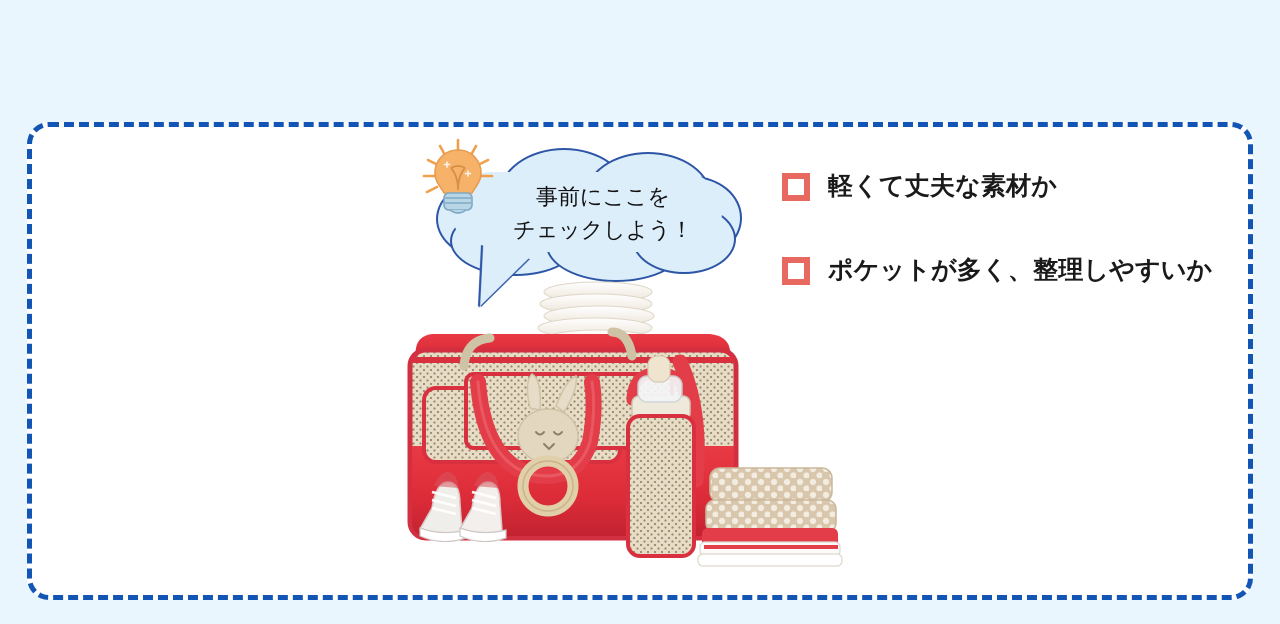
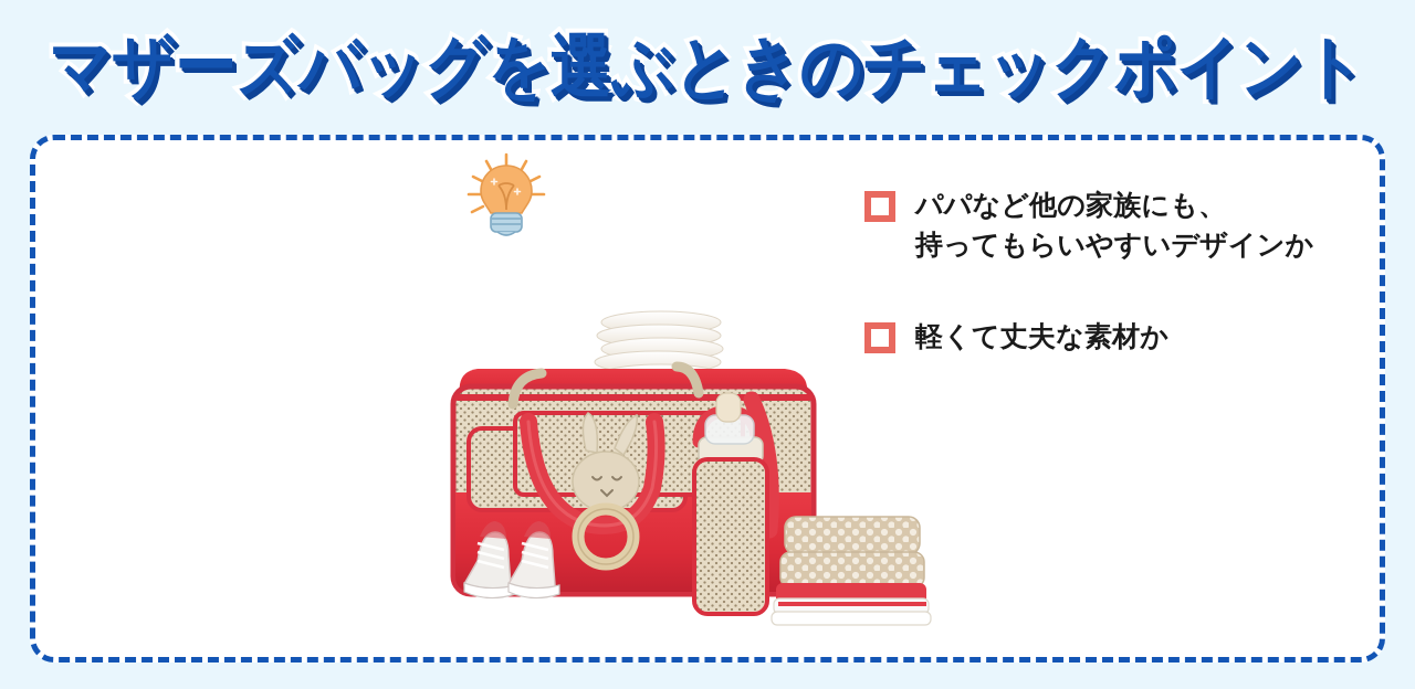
+ マザーズバッグを選ぶときのチェックポイント
+ パパなど他の家族にも、
+ 持ってもらいやすいデザインか
  軽くて丈夫な素材か
- ポケットが多く、整理しやすいか
- 事前にここを
- チェックしよう！
